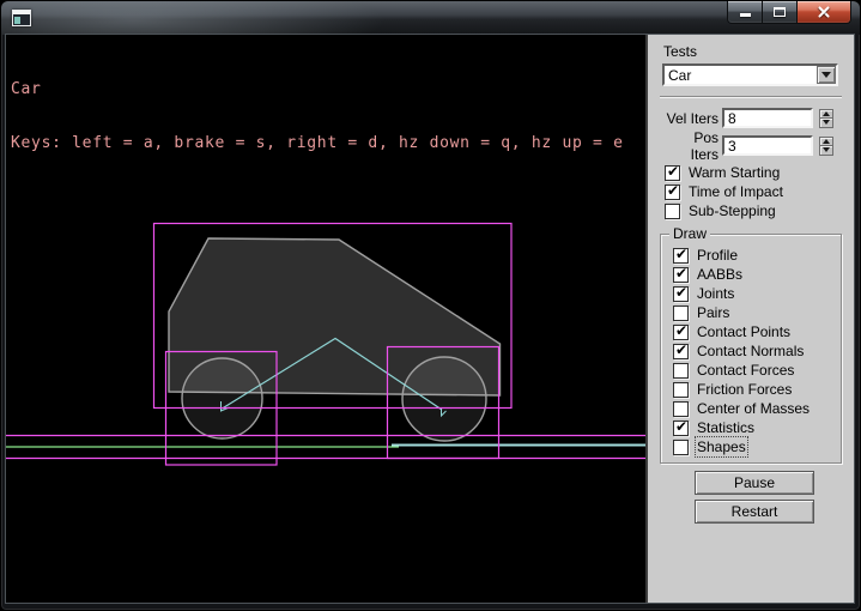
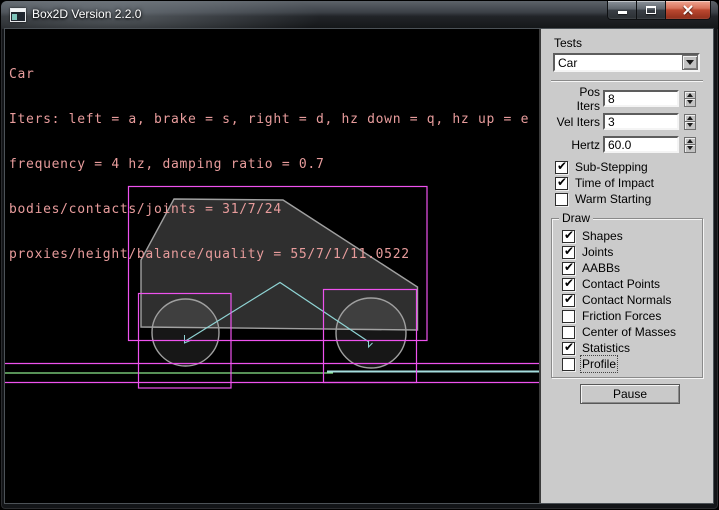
+ Box2D Version 2.2.0
  Car
- Keys: left = a, brake = s, right = d, hz down = q, hz up = e
+ Iters: left = a, brake = s, right = d, hz down = q, hz up = e
+ frequency = 4 hz, damping ratio = 0.7
+ bodies/contacts/joints = 31/7/24
+ proxies/height/balance/quality = 55/7/1/11.0522
  Tests
  Car
- Vel Iters
+ Pos Iters
  8
- Pos Iters
+ Vel Iters
  3
+ Hertz
+ 60.0
  ✔
- Warm Starting
+ Sub-Stepping
  ✔
  Time of Impact
- Sub-Stepping
+ Warm Starting
  Draw
  ✔
- Profile
+ Shapes
  ✔
- AABBs
+ Joints
  ✔
- Joints
+ AABBs
- Pairs
  ✔
  Contact Points
  ✔
  Contact Normals
- Contact Forces
  Friction Forces
  Center of Masses
  ✔
  Statistics
- Shapes
+ Profile
  Pause
- Restart
